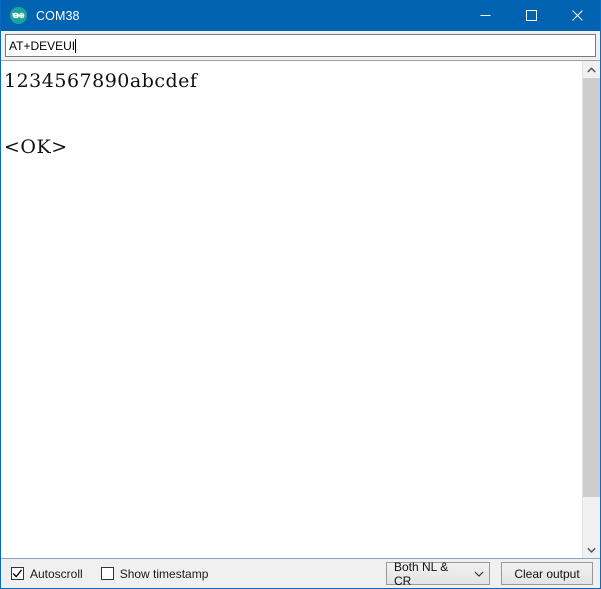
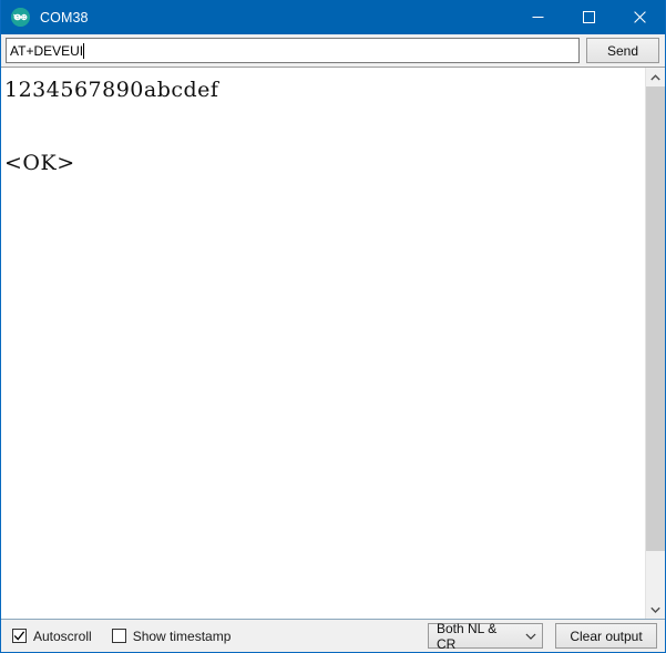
  COM38
  AT+DEVEUI
+ Send
  1234567890abcdef
  <OK>
  Autoscroll
  Show timestamp
  Both NL & CR
  Clear output
